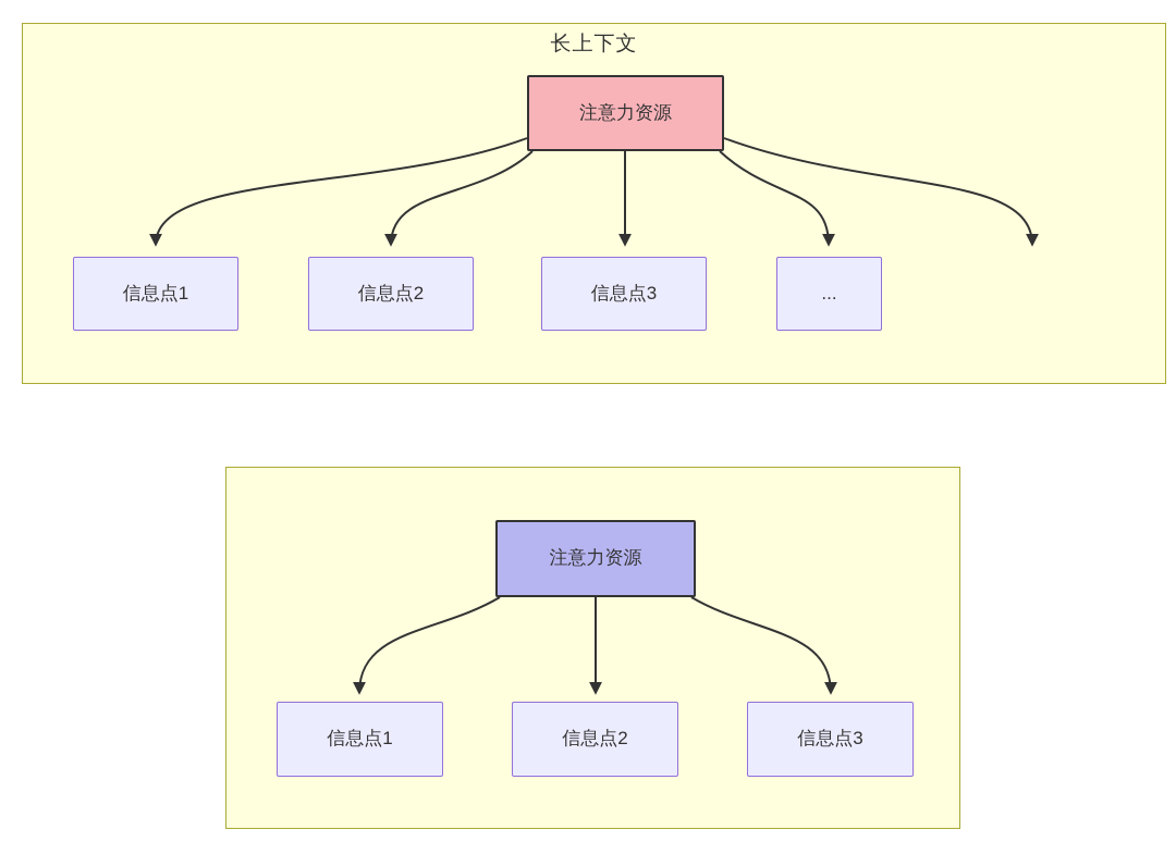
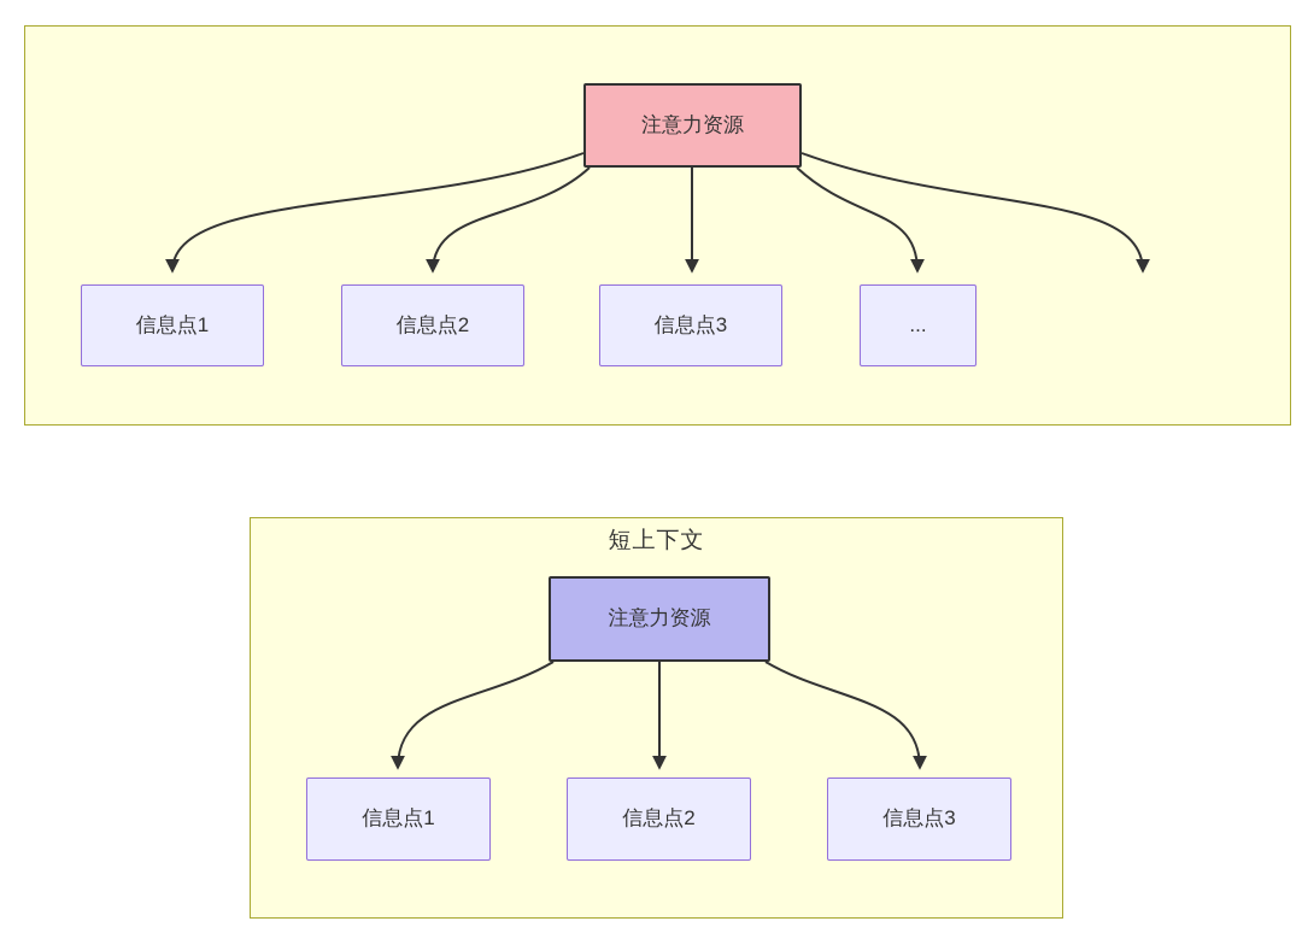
- 长上下文
  注意力资源
  信息点1
  信息点2
  信息点3
  ...
+ 短上下文
  注意力资源
  信息点1
  信息点2
  信息点3
